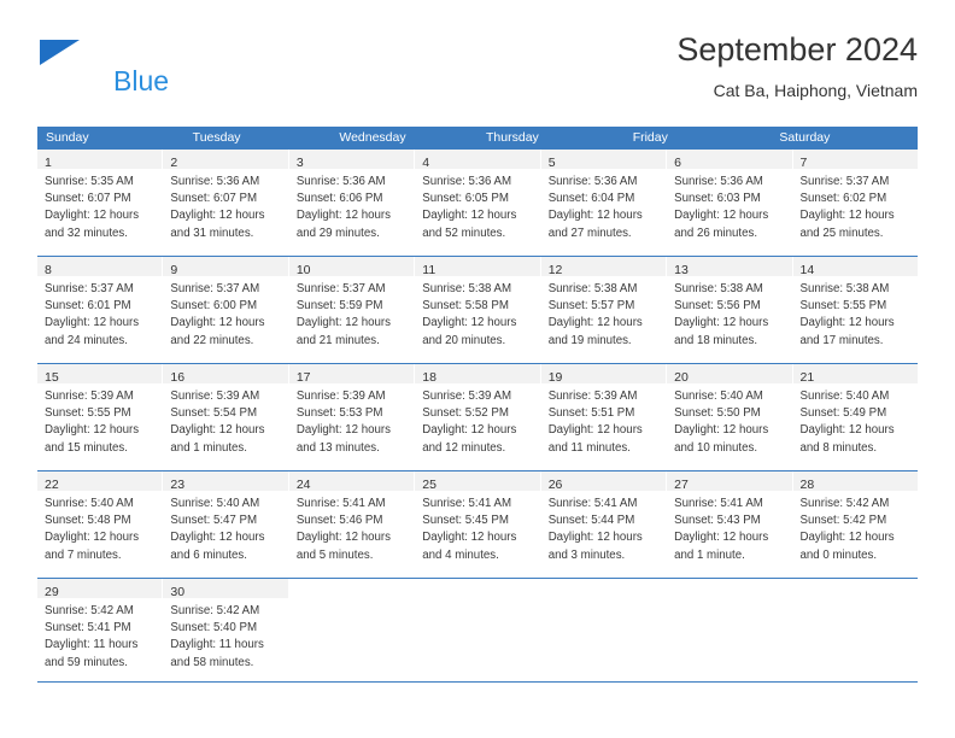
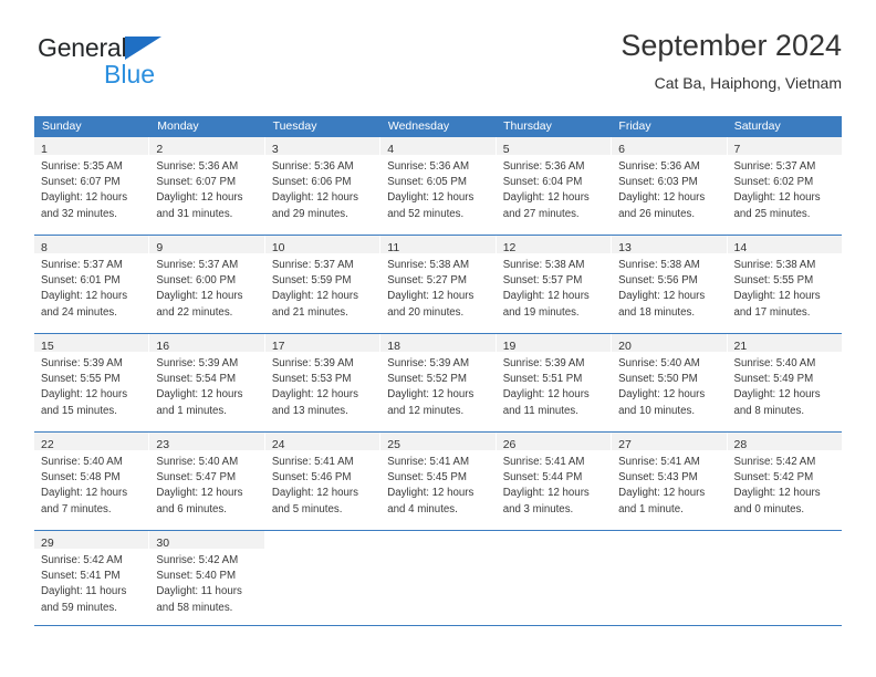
+ General
  Blue
  September 2024
  Cat Ba, Haiphong, Vietnam
  Sunday
+ Monday
  Tuesday
  Wednesday
  Thursday
  Friday
  Saturday
  1
  Sunrise: 5:35 AM
  Sunset: 6:07 PM
  Daylight: 12 hours
  and 32 minutes.
  2
  Sunrise: 5:36 AM
  Sunset: 6:07 PM
  Daylight: 12 hours
  and 31 minutes.
  3
  Sunrise: 5:36 AM
  Sunset: 6:06 PM
  Daylight: 12 hours
  and 29 minutes.
  4
  Sunrise: 5:36 AM
  Sunset: 6:05 PM
  Daylight: 12 hours
  and 52 minutes.
  5
  Sunrise: 5:36 AM
  Sunset: 6:04 PM
  Daylight: 12 hours
  and 27 minutes.
  6
  Sunrise: 5:36 AM
  Sunset: 6:03 PM
  Daylight: 12 hours
  and 26 minutes.
  7
  Sunrise: 5:37 AM
  Sunset: 6:02 PM
  Daylight: 12 hours
  and 25 minutes.
  8
  Sunrise: 5:37 AM
  Sunset: 6:01 PM
  Daylight: 12 hours
  and 24 minutes.
  9
  Sunrise: 5:37 AM
  Sunset: 6:00 PM
  Daylight: 12 hours
  and 22 minutes.
  10
  Sunrise: 5:37 AM
  Sunset: 5:59 PM
  Daylight: 12 hours
  and 21 minutes.
  11
  Sunrise: 5:38 AM
- Sunset: 5:58 PM
+ Sunset: 5:27 PM
  Daylight: 12 hours
  and 20 minutes.
  12
  Sunrise: 5:38 AM
  Sunset: 5:57 PM
  Daylight: 12 hours
  and 19 minutes.
  13
  Sunrise: 5:38 AM
  Sunset: 5:56 PM
  Daylight: 12 hours
  and 18 minutes.
  14
  Sunrise: 5:38 AM
  Sunset: 5:55 PM
  Daylight: 12 hours
  and 17 minutes.
  15
  Sunrise: 5:39 AM
  Sunset: 5:55 PM
  Daylight: 12 hours
  and 15 minutes.
  16
  Sunrise: 5:39 AM
  Sunset: 5:54 PM
  Daylight: 12 hours
  and 1 minutes.
  17
  Sunrise: 5:39 AM
  Sunset: 5:53 PM
  Daylight: 12 hours
  and 13 minutes.
  18
  Sunrise: 5:39 AM
  Sunset: 5:52 PM
  Daylight: 12 hours
  and 12 minutes.
  19
  Sunrise: 5:39 AM
  Sunset: 5:51 PM
  Daylight: 12 hours
  and 11 minutes.
  20
  Sunrise: 5:40 AM
  Sunset: 5:50 PM
  Daylight: 12 hours
  and 10 minutes.
  21
  Sunrise: 5:40 AM
  Sunset: 5:49 PM
  Daylight: 12 hours
  and 8 minutes.
  22
  Sunrise: 5:40 AM
  Sunset: 5:48 PM
  Daylight: 12 hours
  and 7 minutes.
  23
  Sunrise: 5:40 AM
  Sunset: 5:47 PM
  Daylight: 12 hours
  and 6 minutes.
  24
  Sunrise: 5:41 AM
  Sunset: 5:46 PM
  Daylight: 12 hours
  and 5 minutes.
  25
  Sunrise: 5:41 AM
  Sunset: 5:45 PM
  Daylight: 12 hours
  and 4 minutes.
  26
  Sunrise: 5:41 AM
  Sunset: 5:44 PM
  Daylight: 12 hours
  and 3 minutes.
  27
  Sunrise: 5:41 AM
  Sunset: 5:43 PM
  Daylight: 12 hours
  and 1 minute.
  28
  Sunrise: 5:42 AM
  Sunset: 5:42 PM
  Daylight: 12 hours
  and 0 minutes.
  29
  Sunrise: 5:42 AM
  Sunset: 5:41 PM
  Daylight: 11 hours
  and 59 minutes.
  30
  Sunrise: 5:42 AM
  Sunset: 5:40 PM
  Daylight: 11 hours
  and 58 minutes.
